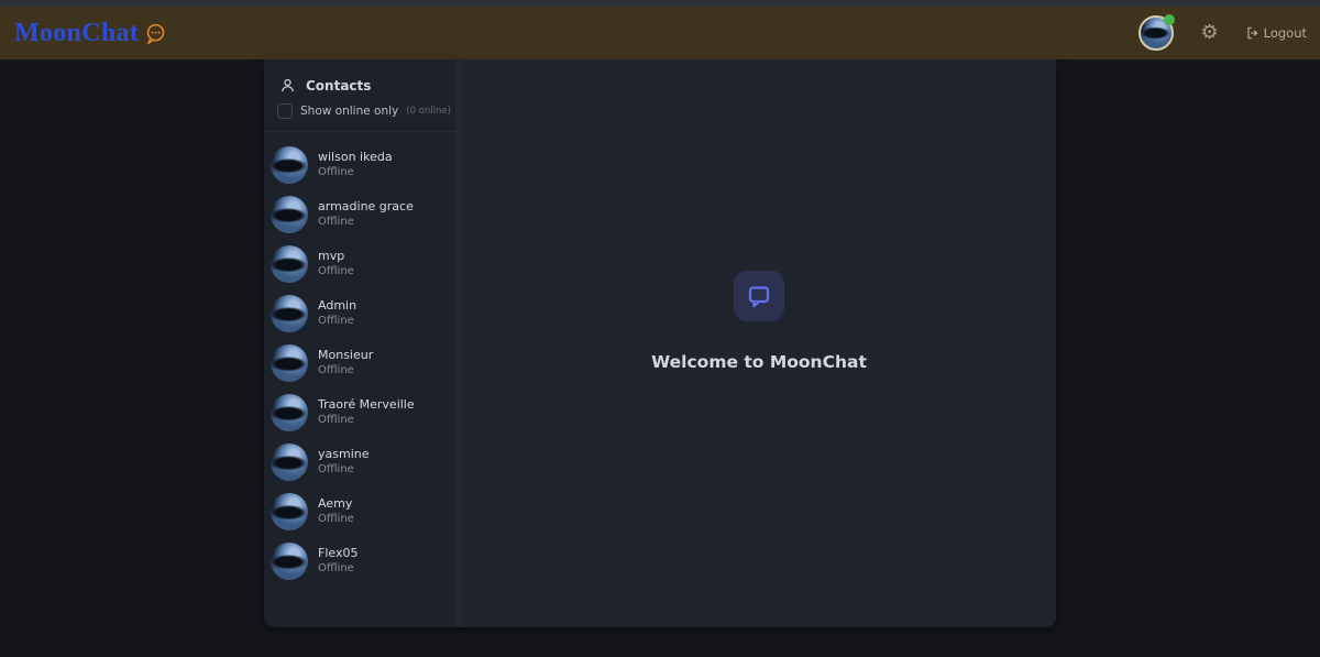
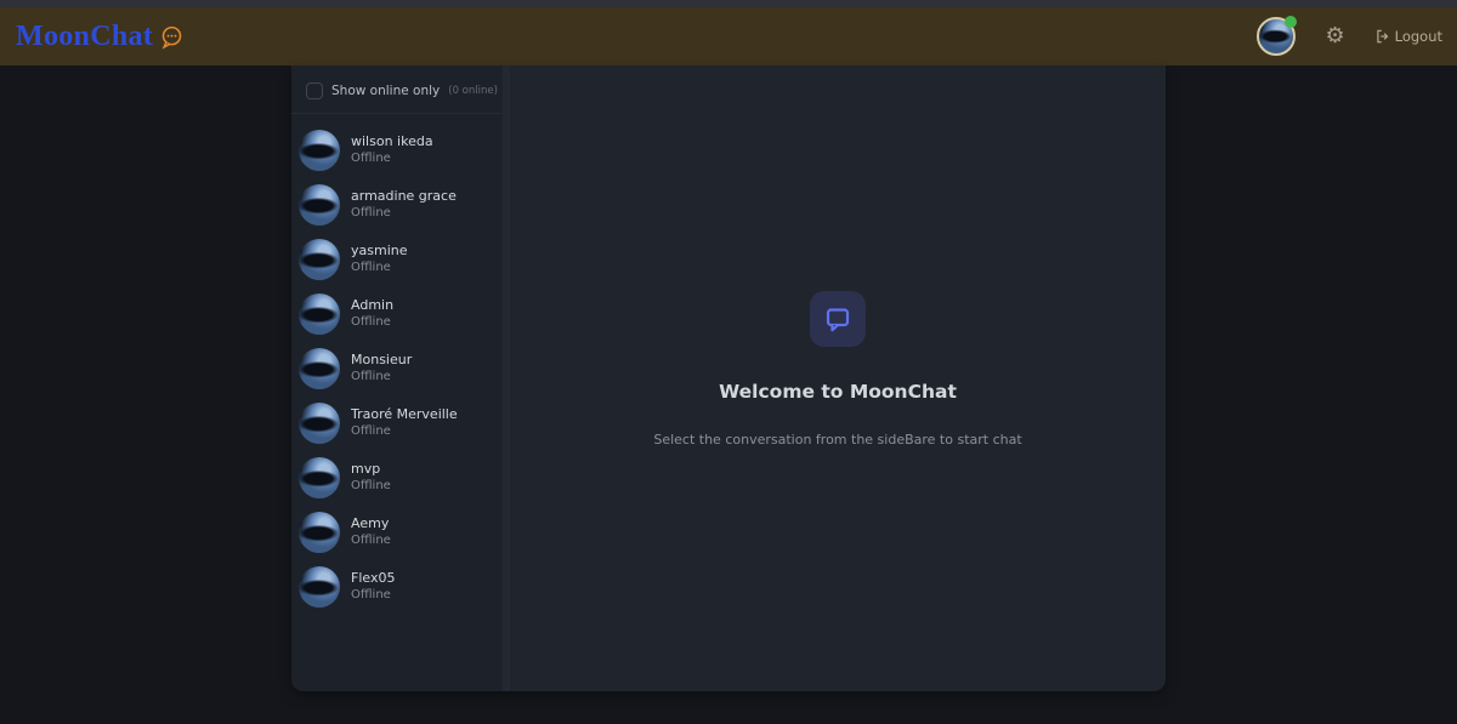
  MoonChat
  ⚙
  Logout
- Contacts
  Show online only
  (0 online)
  wilson ikeda
  Offline
  armadine grace
  Offline
- mvp
+ yasmine
  Offline
  Admin
  Offline
  Monsieur
  Offline
  Traoré Merveille
  Offline
- yasmine
+ mvp
  Offline
  Aemy
  Offline
  Flex05
  Offline
  Welcome to MoonChat
+ Select the conversation from the sideBare to start chat
